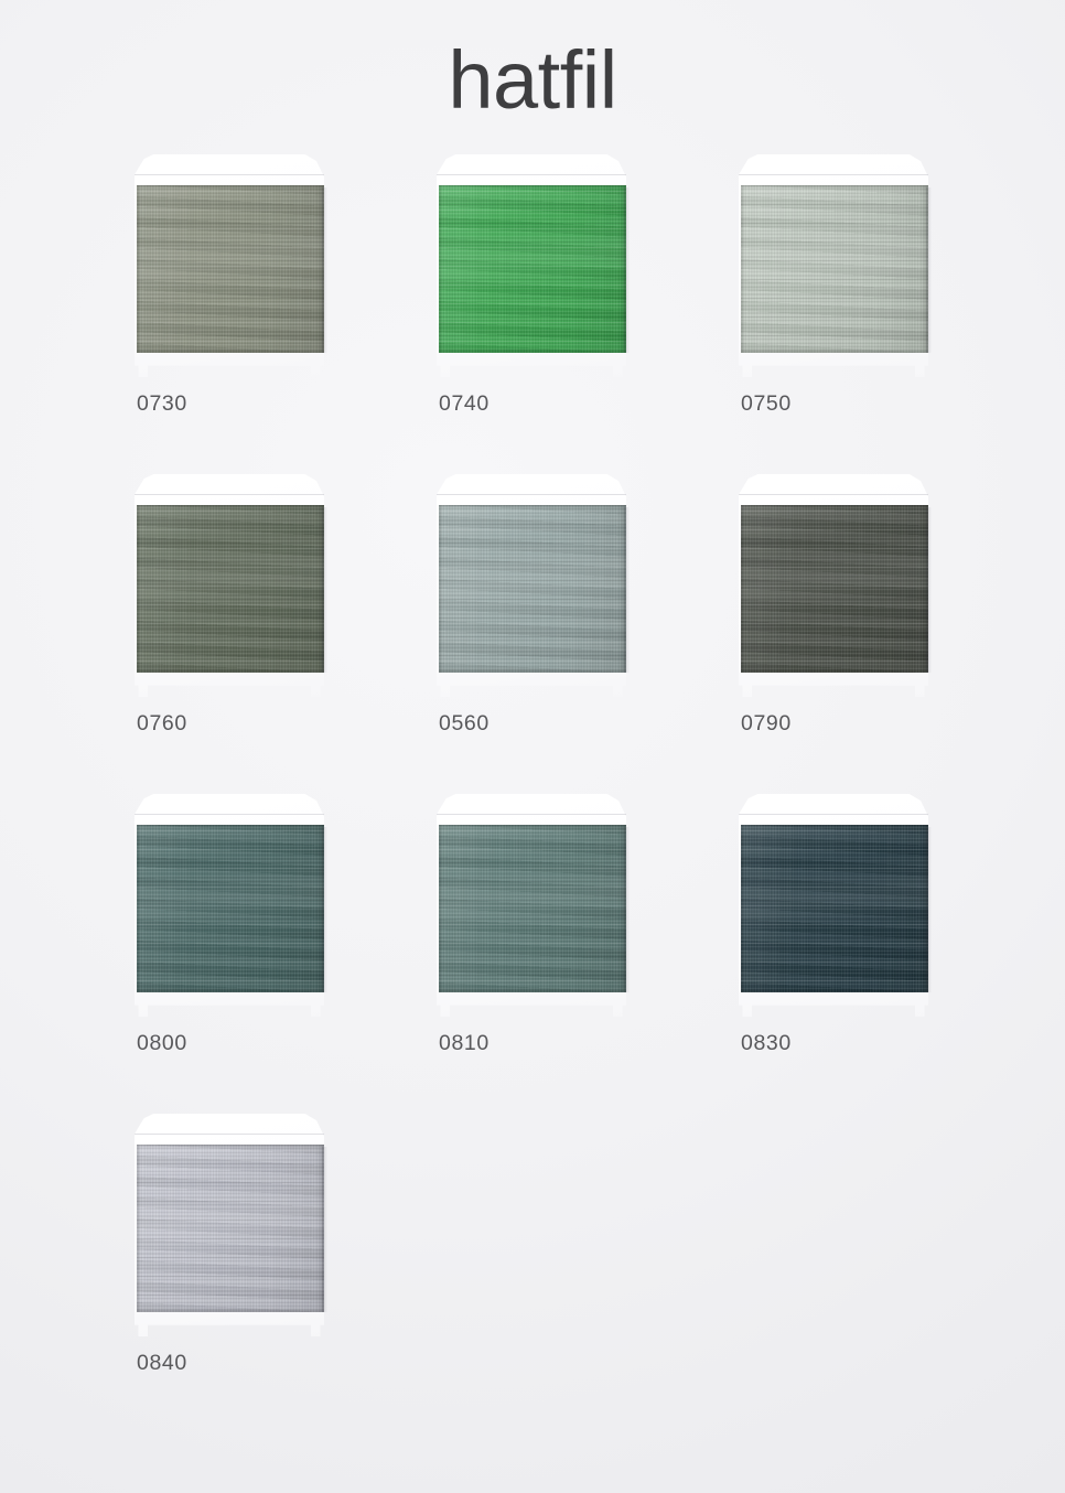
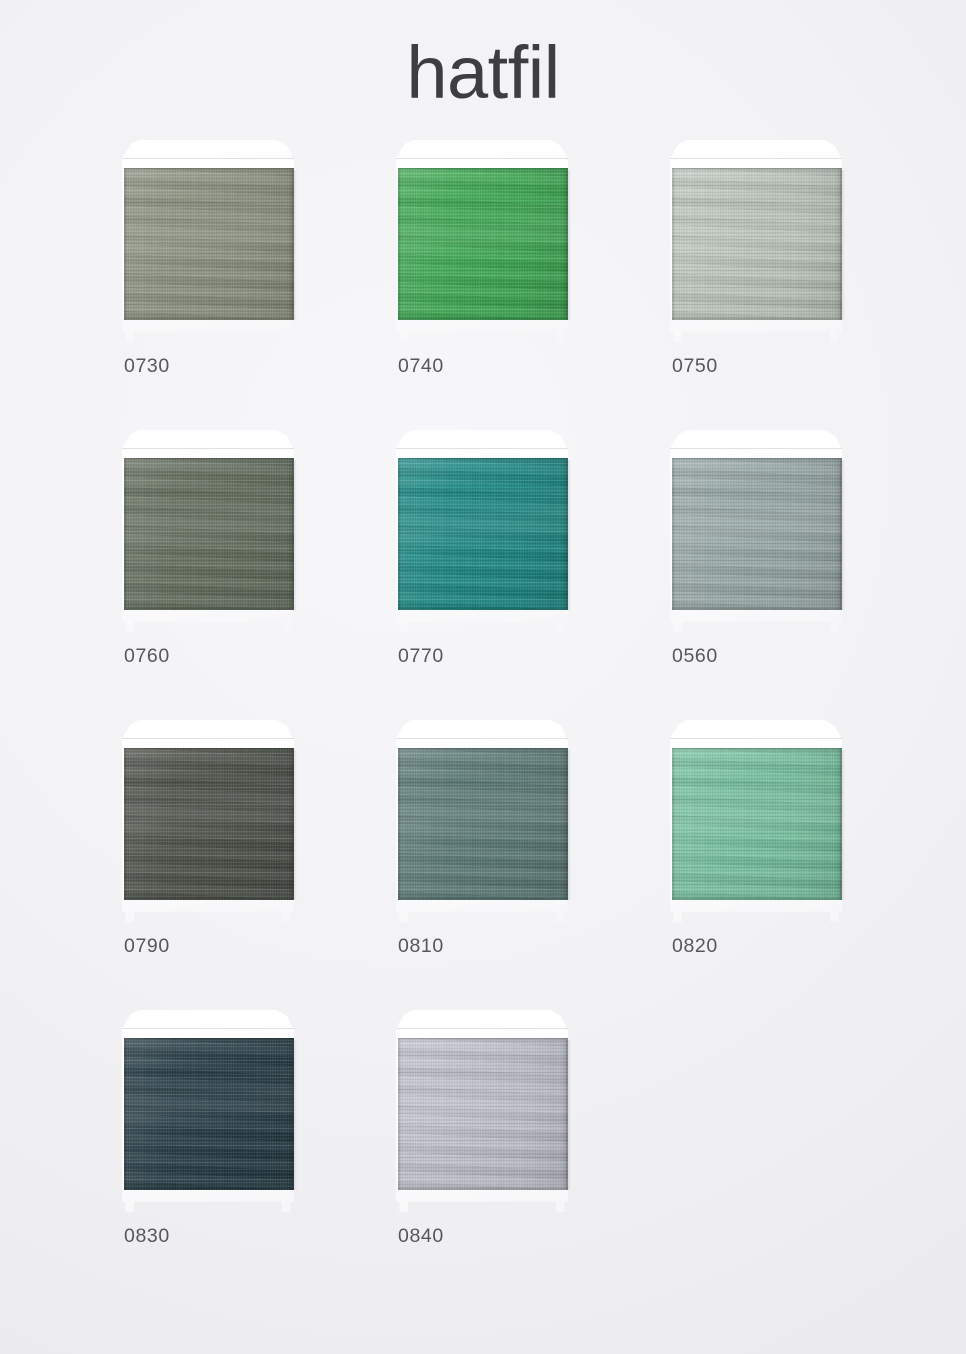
  hatfil
  0730
  0740
  0750
  0760
+ 0770
  0560
  0790
- 0800
  0810
+ 0820
  0830
  0840
